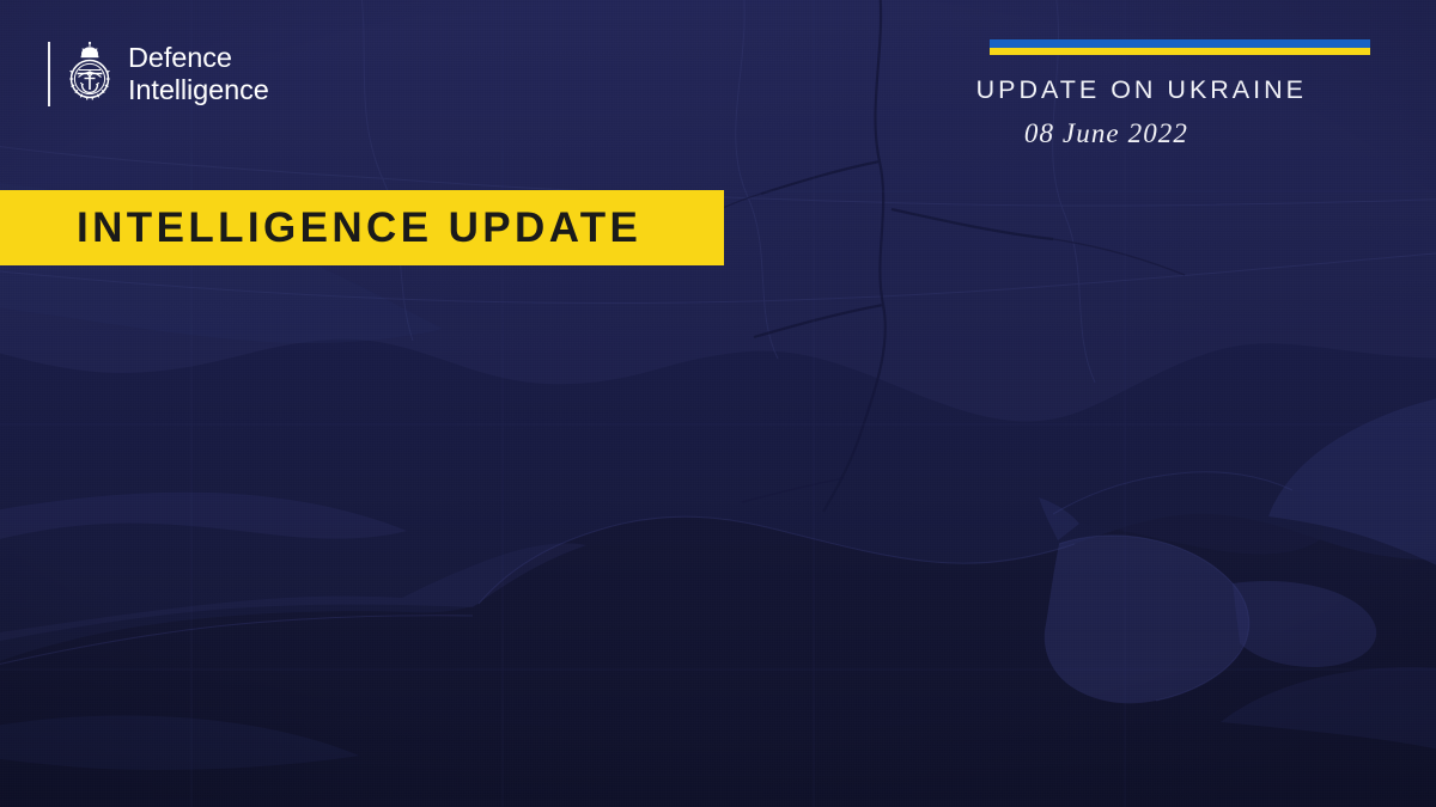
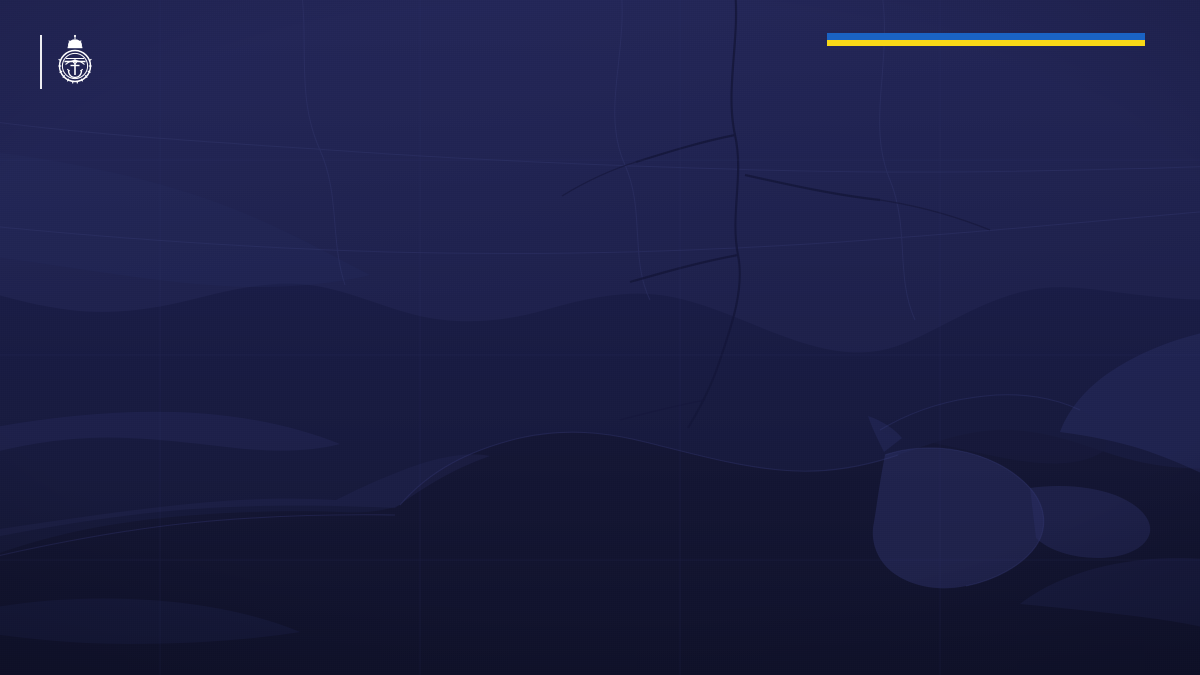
- Defence
- Intelligence
- UPDATE ON UKRAINE
- 08 June 2022
- INTELLIGENCE UPDATE
